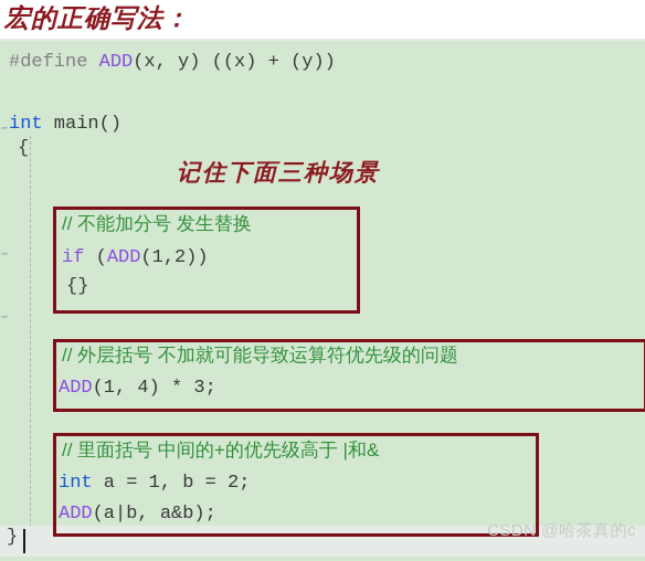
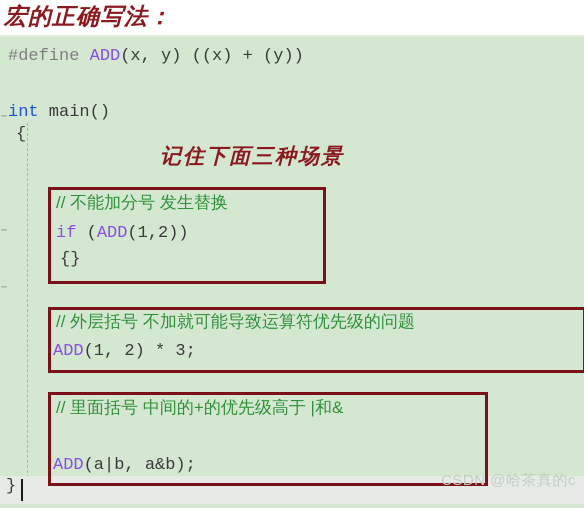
  宏的正确写法：
  −
  −
  −
  #define ADD(x, y) ((x) + (y))
  int main()
  {
  // 不能加分号 发生替换
  if (ADD(1,2))
  {}
  // 外层括号 不加就可能导致运算符优先级的问题
- ADD(1, 4) * 3;
+ ADD(1, 2) * 3;
  // 里面括号 中间的+的优先级高于 |和&
- int a = 1, b = 2;
  ADD(a|b, a&b);
  }
  记住下面三种场景
  CSDN @哈茶真的c
